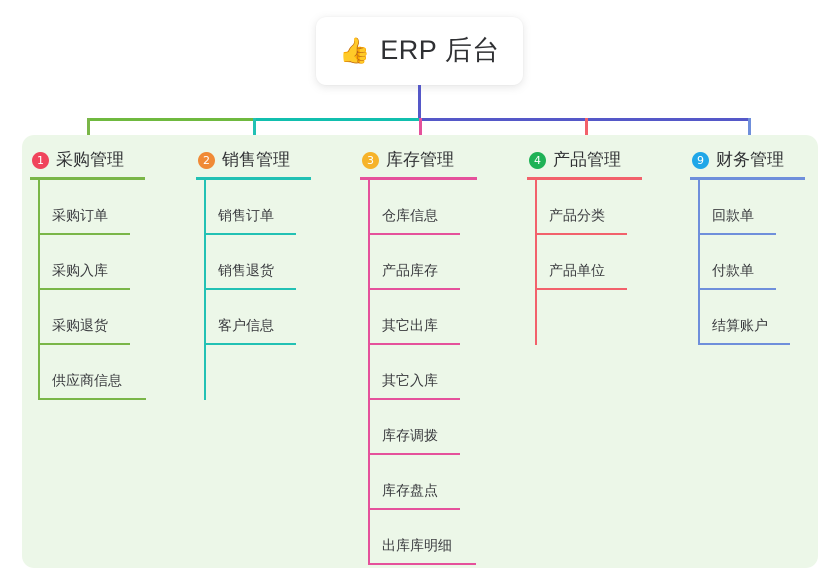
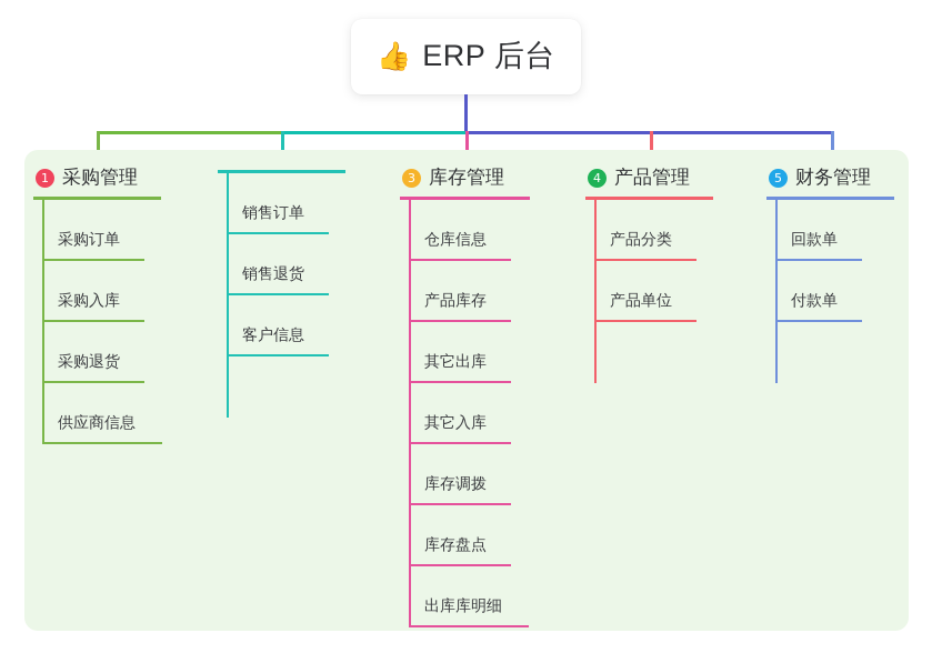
  👍
  ERP 后台
  1
  采购管理
  采购订单
  采购入库
  采购退货
  供应商信息
- 2
- 销售管理
  销售订单
  销售退货
  客户信息
  3
  库存管理
  仓库信息
  产品库存
  其它出库
  其它入库
  库存调拨
  库存盘点
  出库库明细
  4
  产品管理
  产品分类
  产品单位
- 9
+ 5
  财务管理
  回款单
  付款单
- 结算账户
